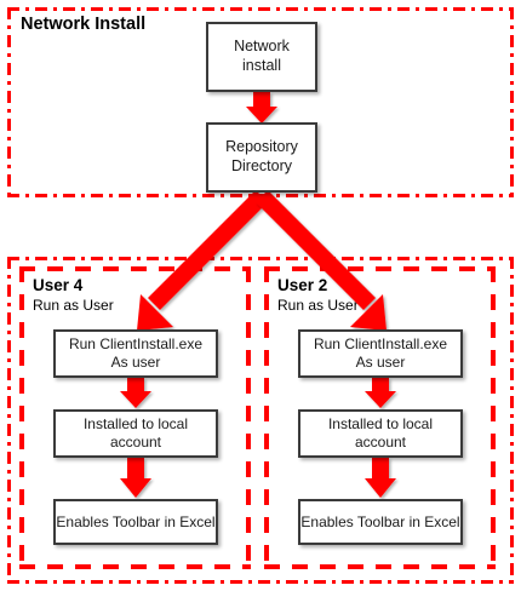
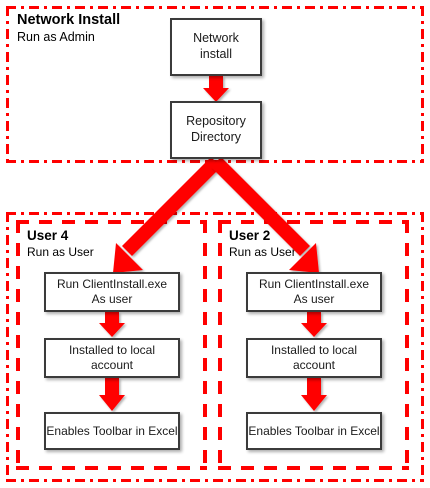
  Network Install
+ Run as Admin
  Network
  install
  Repository
  Directory
  User 4
  Run as User
  Run ClientInstall.exe
  As user
  Installed to local
  account
  Enables Toolbar in Excel
  User 2
  Run as User
  Run ClientInstall.exe
  As user
  Installed to local
  account
  Enables Toolbar in Excel
